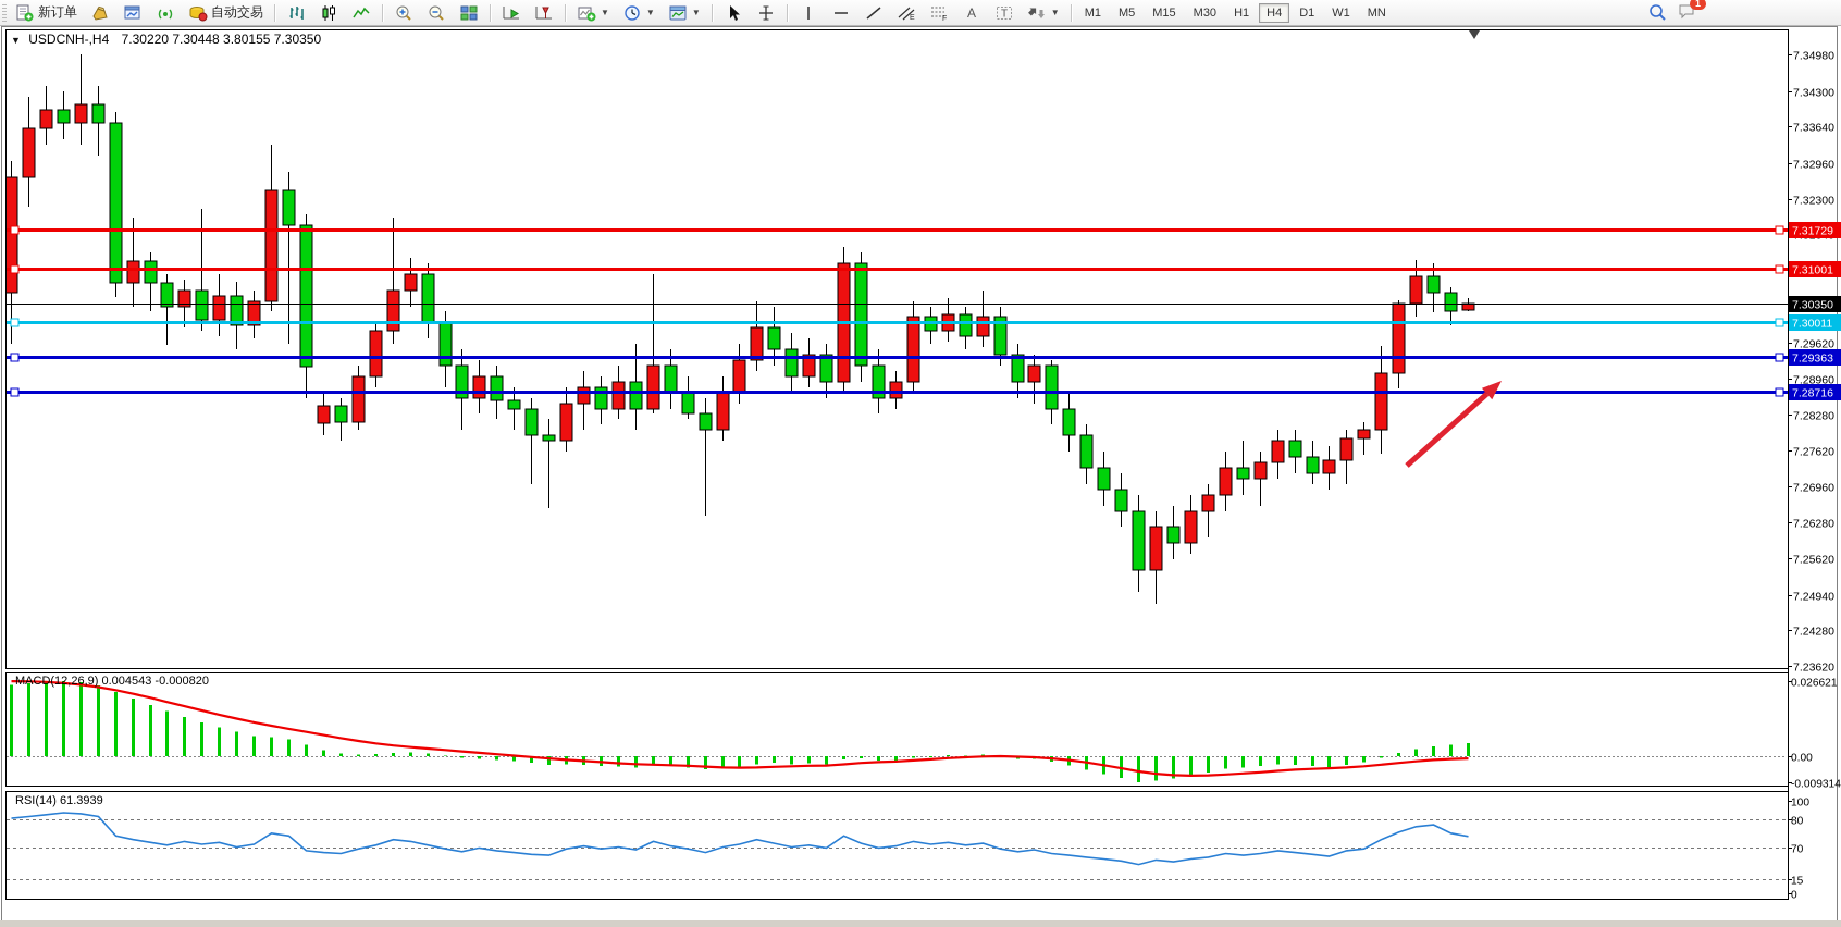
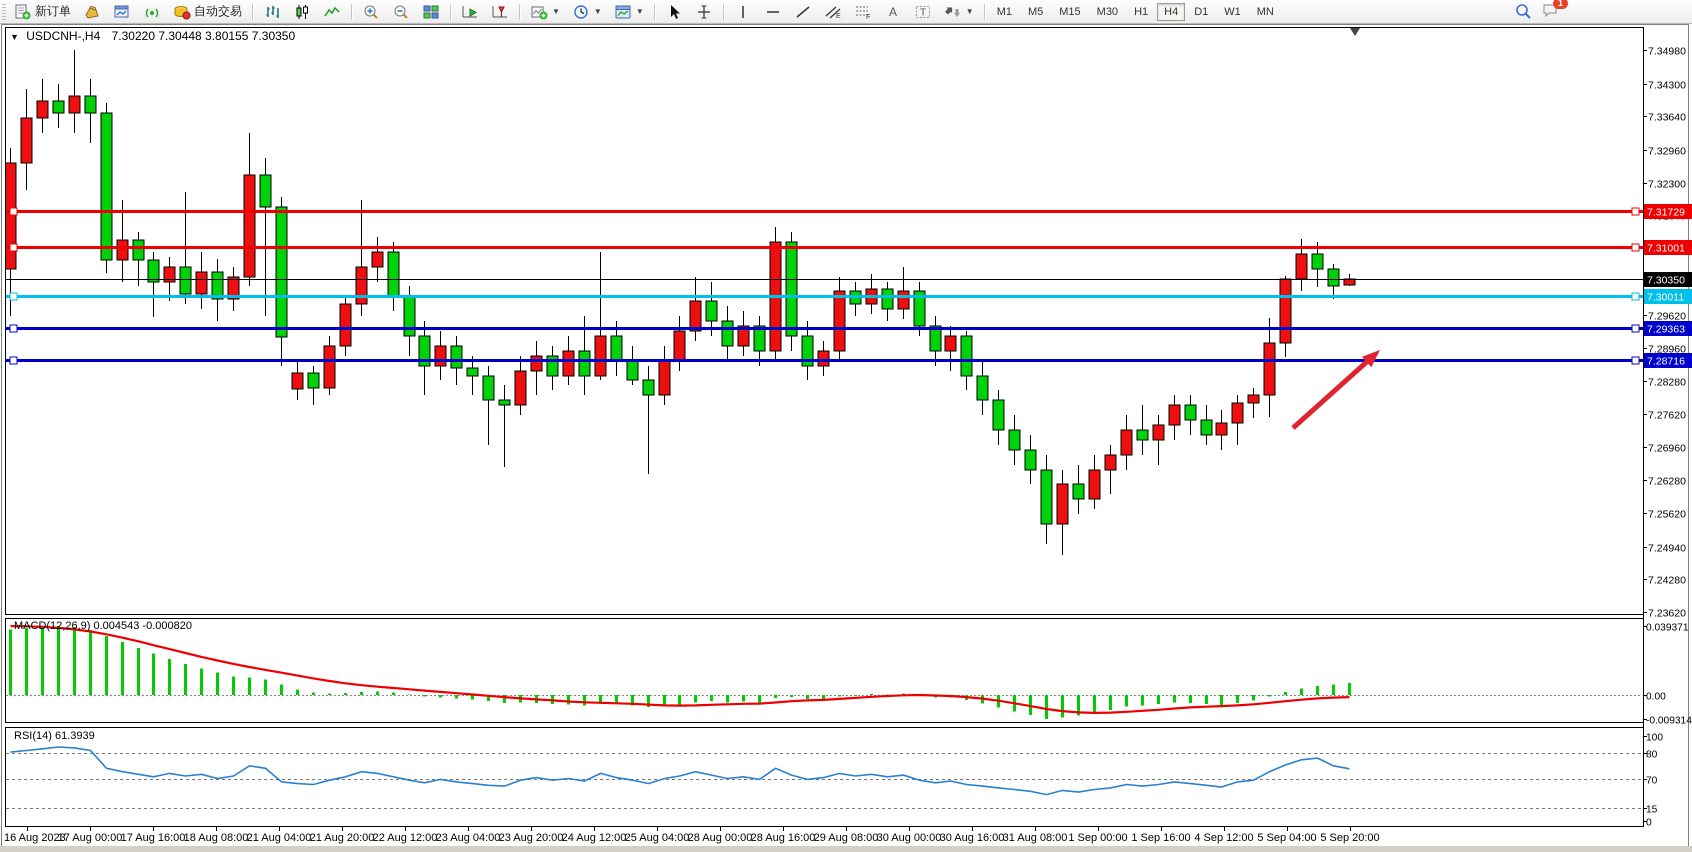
  新订单
  自动交易
  ▼
  ▼
  ▼
  A
  T
  ▼
  M1 M5 M15 M30 H1 H4 D1 W1 MN
  1
  7.34980
  7.34300
  7.33640
  7.32960
  7.32300
  7.29620
  7.28960
  7.28280
  7.27620
  7.26960
  7.26280
  7.25620
  7.24940
  7.24280
  7.23620
+ 16 Aug 2023
+ 17 Aug 00:00
+ 17 Aug 16:00
+ 18 Aug 08:00
+ 21 Aug 04:00
+ 21 Aug 20:00
+ 22 Aug 12:00
+ 23 Aug 04:00
+ 23 Aug 20:00
+ 24 Aug 12:00
+ 25 Aug 04:00
+ 28 Aug 00:00
+ 28 Aug 16:00
+ 29 Aug 08:00
+ 30 Aug 00:00
+ 30 Aug 16:00
+ 31 Aug 08:00
+ 1 Sep 00:00
+ 1 Sep 16:00
+ 4 Sep 12:00
+ 5 Sep 04:00
+ 5 Sep 20:00
  7.31729
  7.31001
  7.30350
  7.30011
  7.29363
  7.28716
- 0.026621
+ 0.039371
  0.00
  -0.009314
  100
  80
  70
  15
  0
  ▼ USDCNH-,H4 7.30220 7.30448 3.80155 7.30350
  MACD(12,26,9) 0.004543 -0.000820
  RSI(14) 61.3939
